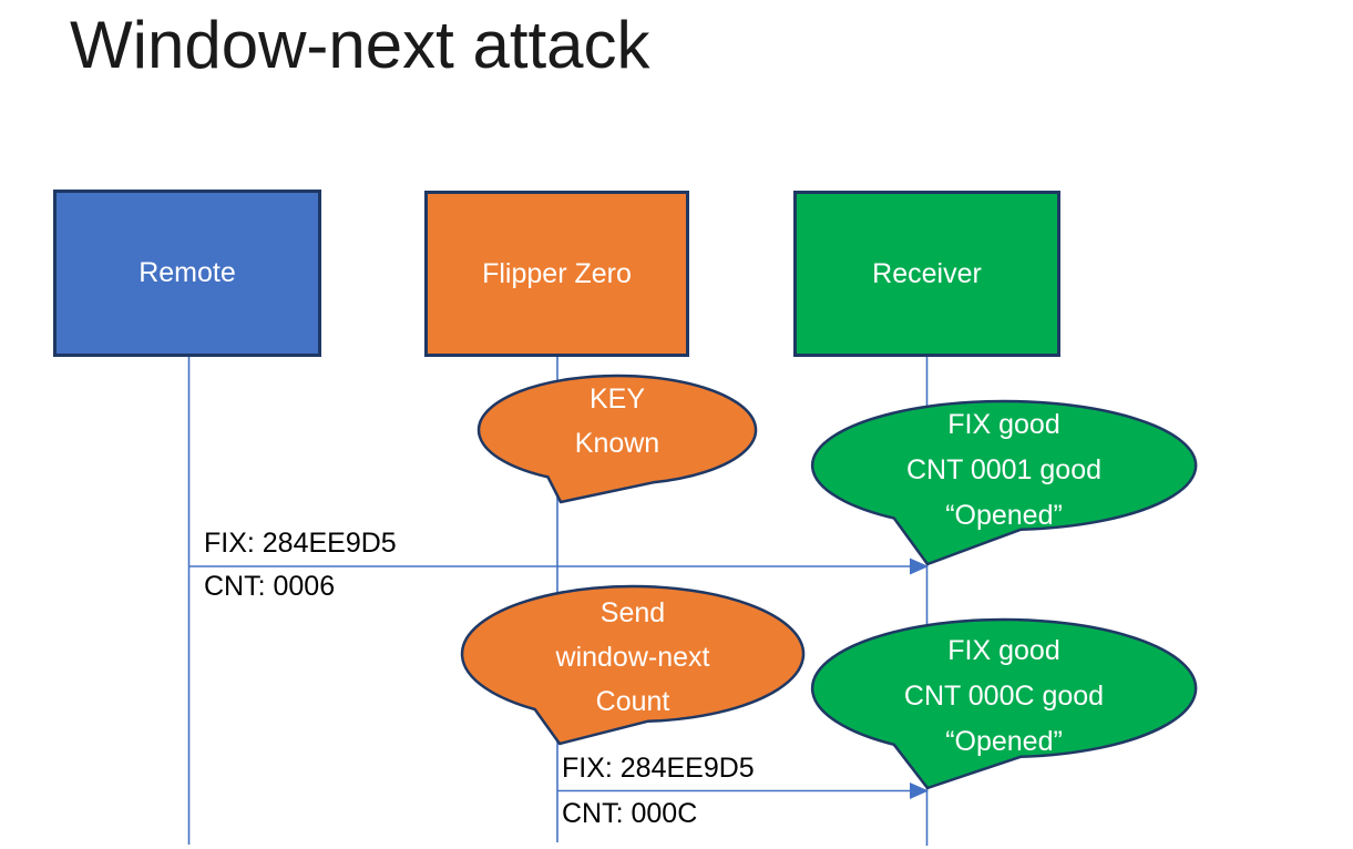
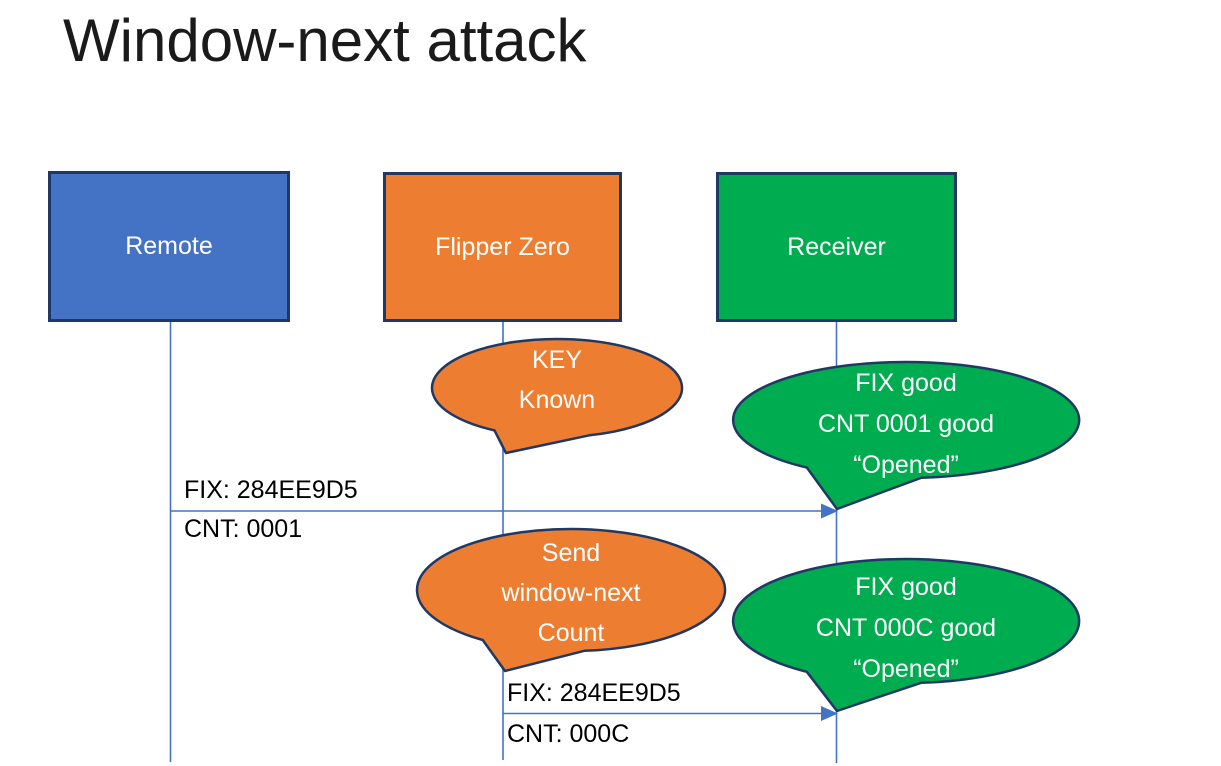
  Window-next attack
  Remote
  Flipper Zero
  Receiver
  KEY
  Known
  FIX good
  CNT 0001 good
  “Opened”
  Send
  window-next
  Count
  FIX good
  CNT 000C good
  “Opened”
  FIX: 284EE9D5
- CNT: 0006
+ CNT: 0001
  FIX: 284EE9D5
  CNT: 000C
